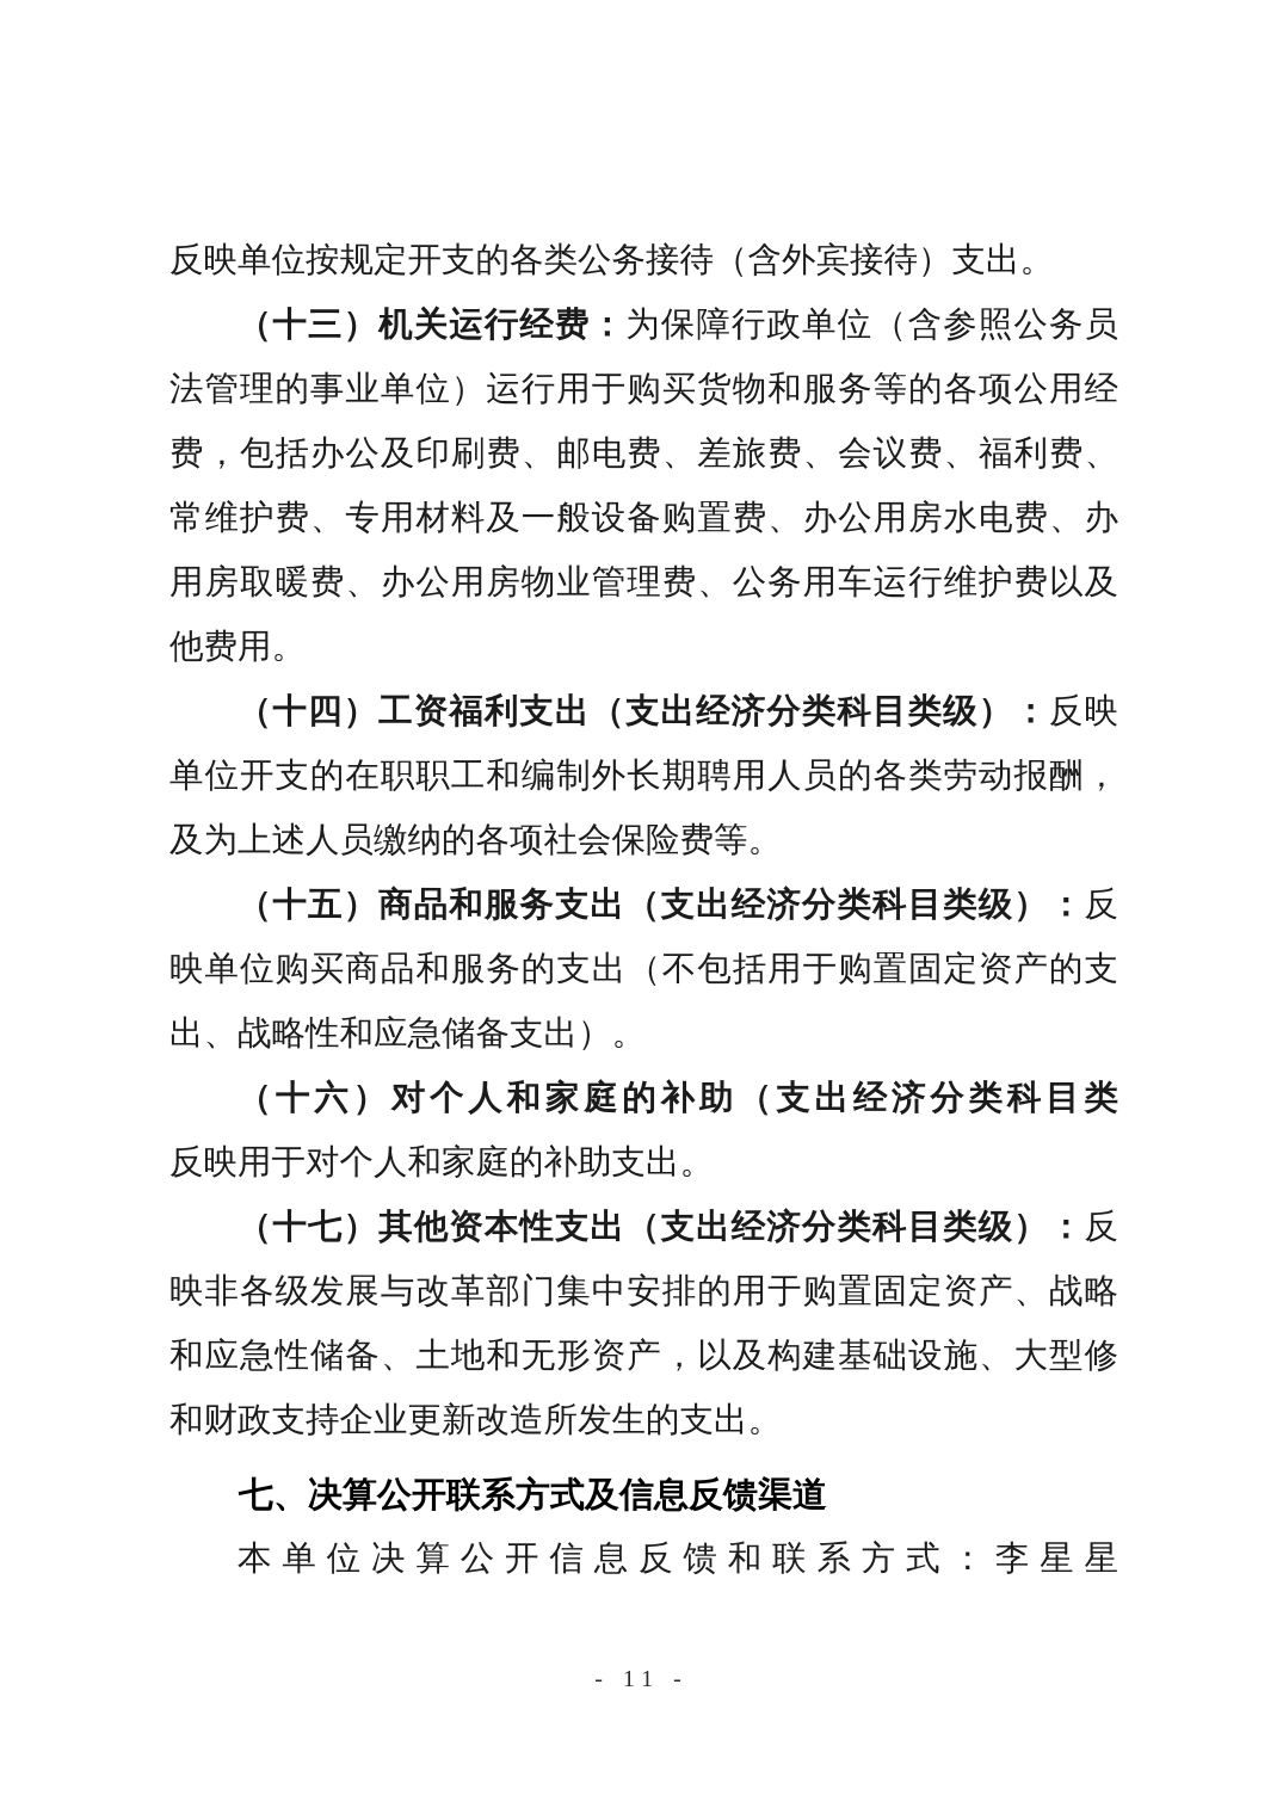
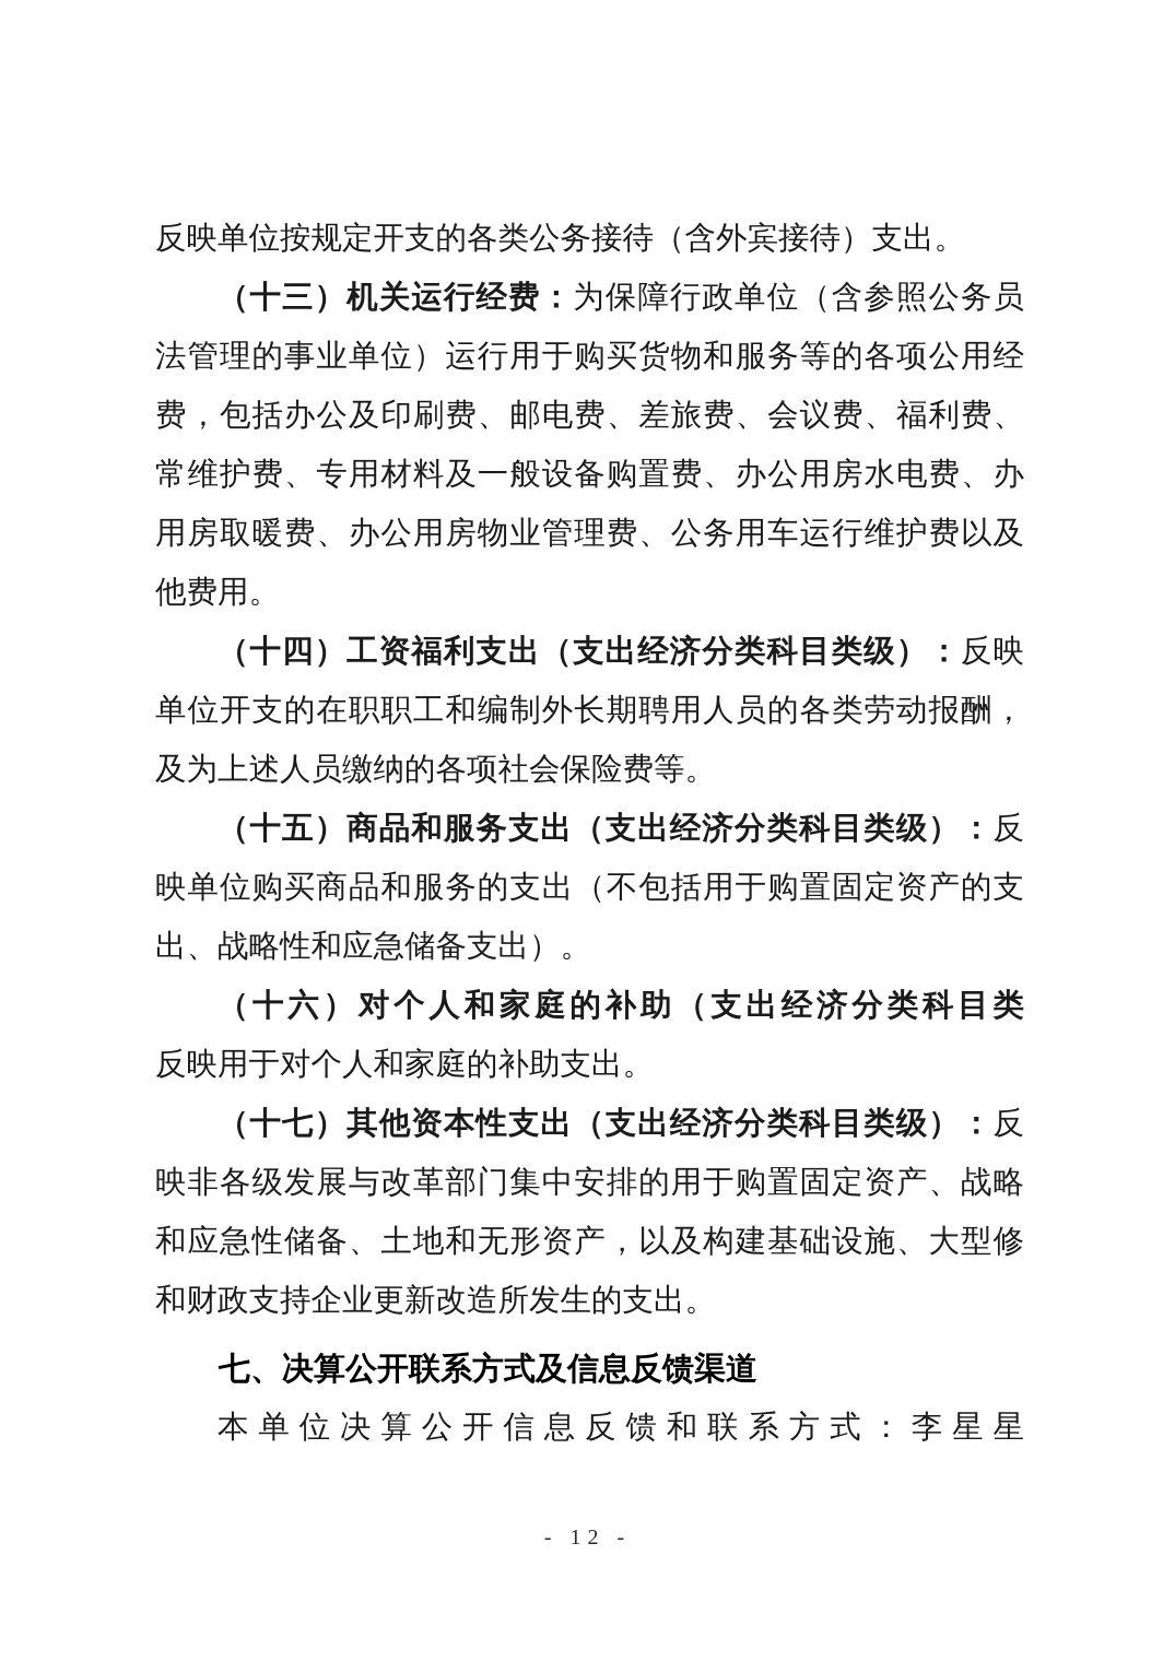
  反映单位按规定开支的各类公务接待（含外宾接待）支出。
  （十三）机关运行经费：为保障行政单位（含参照公务员
  法管理的事业单位）运行用于购买货物和服务等的各项公用经
  费，包括办公及印刷费、邮电费、差旅费、会议费、福利费、
  常维护费、专用材料及一般设备购置费、办公用房水电费、办
  用房取暖费、办公用房物业管理费、公务用车运行维护费以及
  他费用。
  （十四）工资福利支出（支出经济分类科目类级）：反映
  单位开支的在职职工和编制外长期聘用人员的各类劳动报酬，
  及为上述人员缴纳的各项社会保险费等。
  （十五）商品和服务支出（支出经济分类科目类级）：反
  映单位购买商品和服务的支出（不包括用于购置固定资产的支
  出、战略性和应急储备支出）。
  （十六）对个人和家庭的补助（支出经济分类科目类
  反映用于对个人和家庭的补助支出。
  （十七）其他资本性支出（支出经济分类科目类级）：反
  映非各级发展与改革部门集中安排的用于购置固定资产、战略
  和应急性储备、土地和无形资产，以及构建基础设施、大型修
  和财政支持企业更新改造所发生的支出。
  七、决算公开联系方式及信息反馈渠道
  本单位决算公开信息反馈和联系方式：李星星
- - 11 -
+ - 12 -
